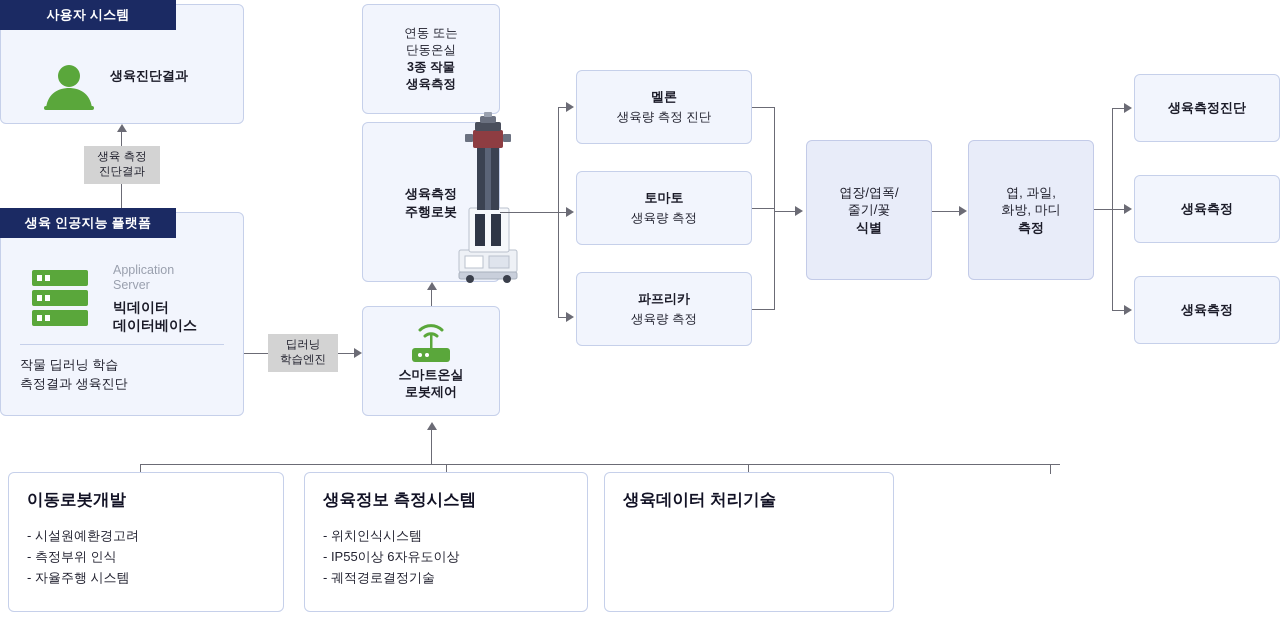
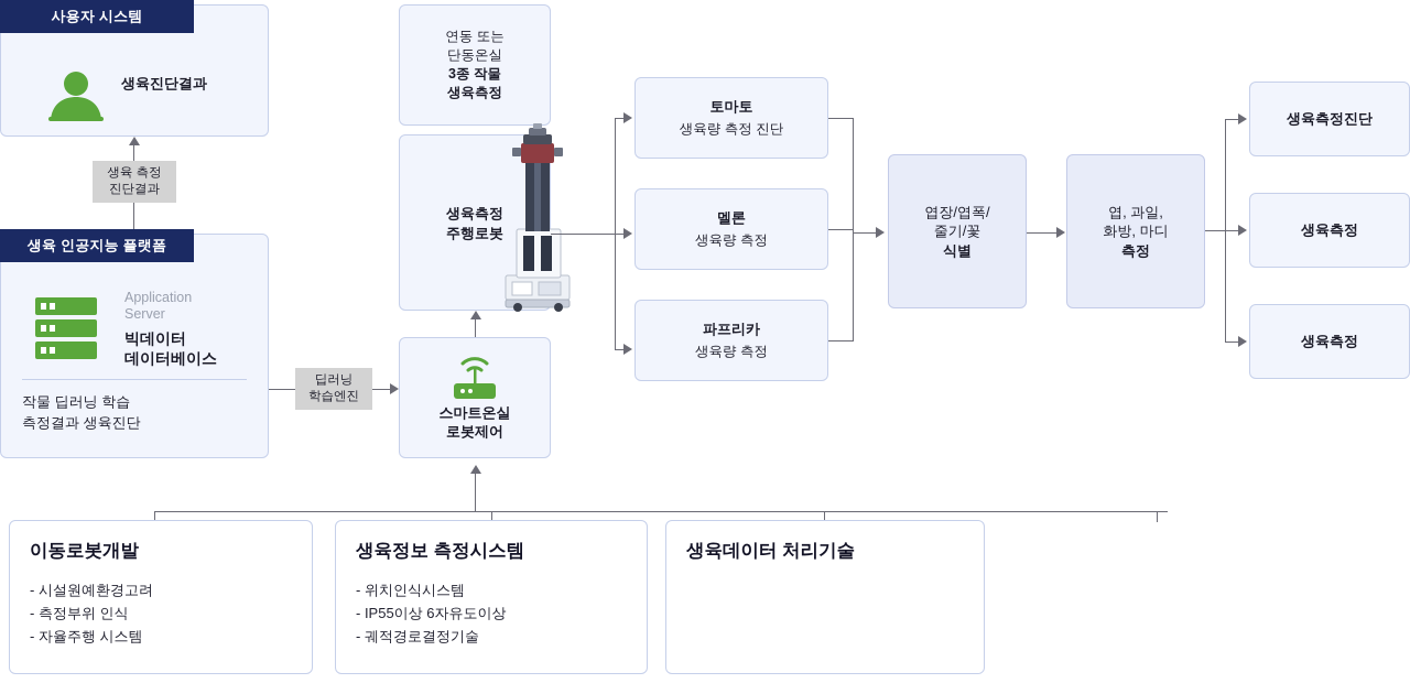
  사용자 시스템
  생육진단결과
  생육 측정
  진단결과
  생육 인공지능 플랫폼
  Application
  Server
  빅데이터
  데이터베이스
  작물 딥러닝 학습
  측정결과 생육진단
  딥러닝
  학습엔진
  연동 또는
  단동온실
  3종 작물
  생육측정
  생육측정
  주행로봇
  스마트온실
  로봇제어
- 멜론
+ 토마토
  생육량 측정 진단
- 토마토
+ 멜론
  생육량 측정
  파프리카
  생육량 측정
  엽장/엽폭/
  줄기/꽃
  식별
  엽, 과일,
  화방, 마디
  측정
  생육측정진단
  생육측정
  생육측정
  이동로봇개발
  - 시설원예환경고려
  - 측정부위 인식
  - 자율주행 시스템
  생육정보 측정시스템
  - 위치인식시스템
  - IP55이상 6자유도이상
  - 궤적경로결정기술
  생육데이터 처리기술
